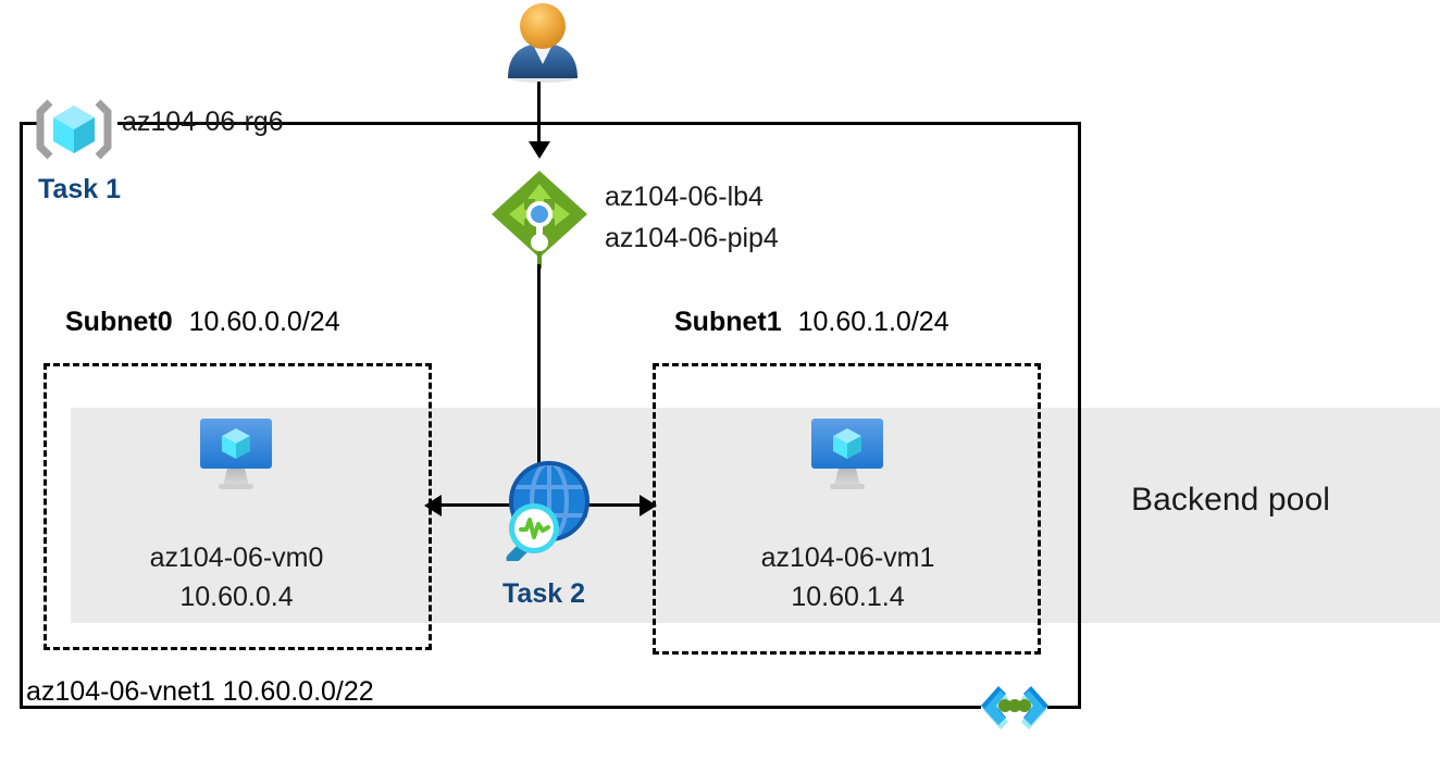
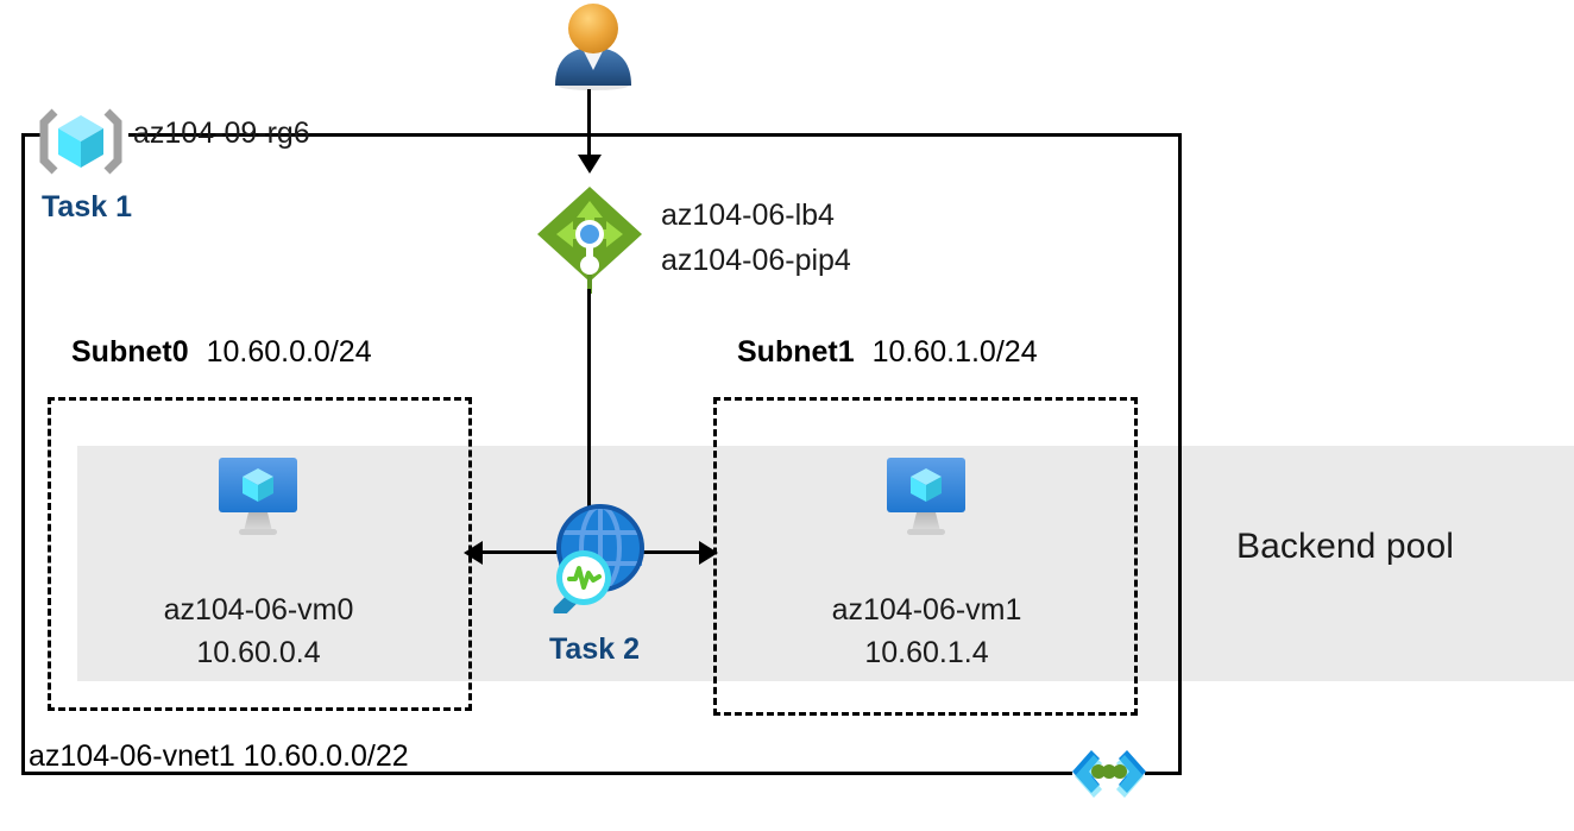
  Backend pool
- az104-06-rg6
+ az104-09-rg6
  Task 1
  az104-06-lb4
  az104-06-pip4
  Subnet0 10.60.0.0/24
  Subnet1 10.60.1.0/24
  az104-06-vm0
  10.60.0.4
  az104-06-vm1
  10.60.1.4
  Task 2
  az104-06-vnet1 10.60.0.0/22
